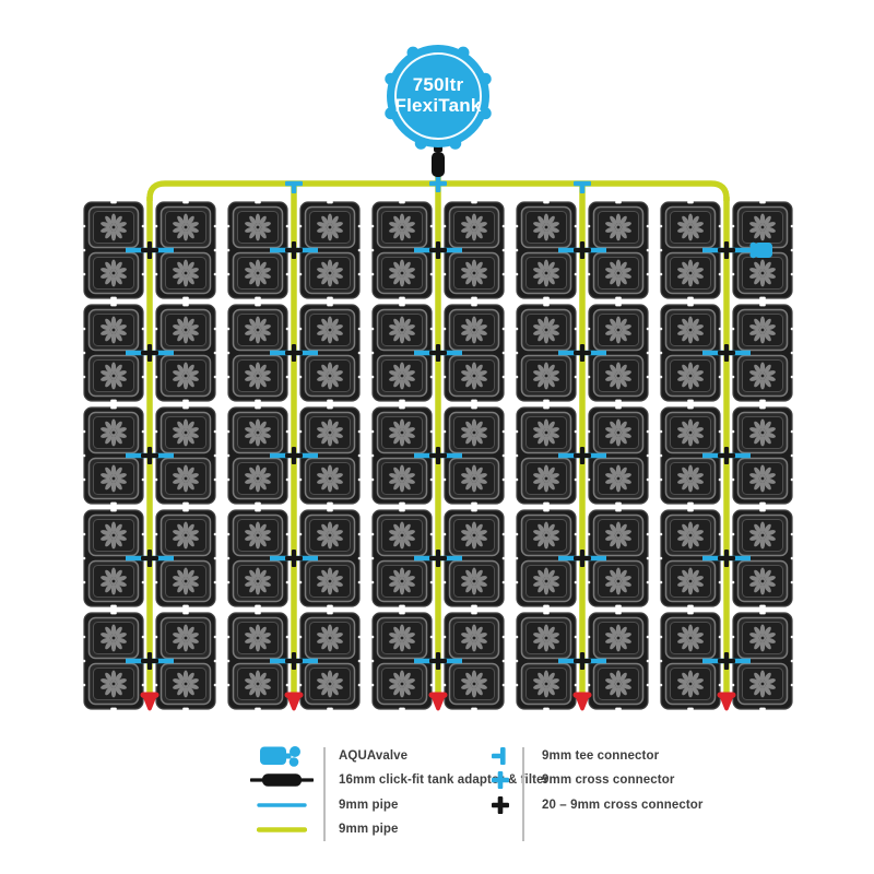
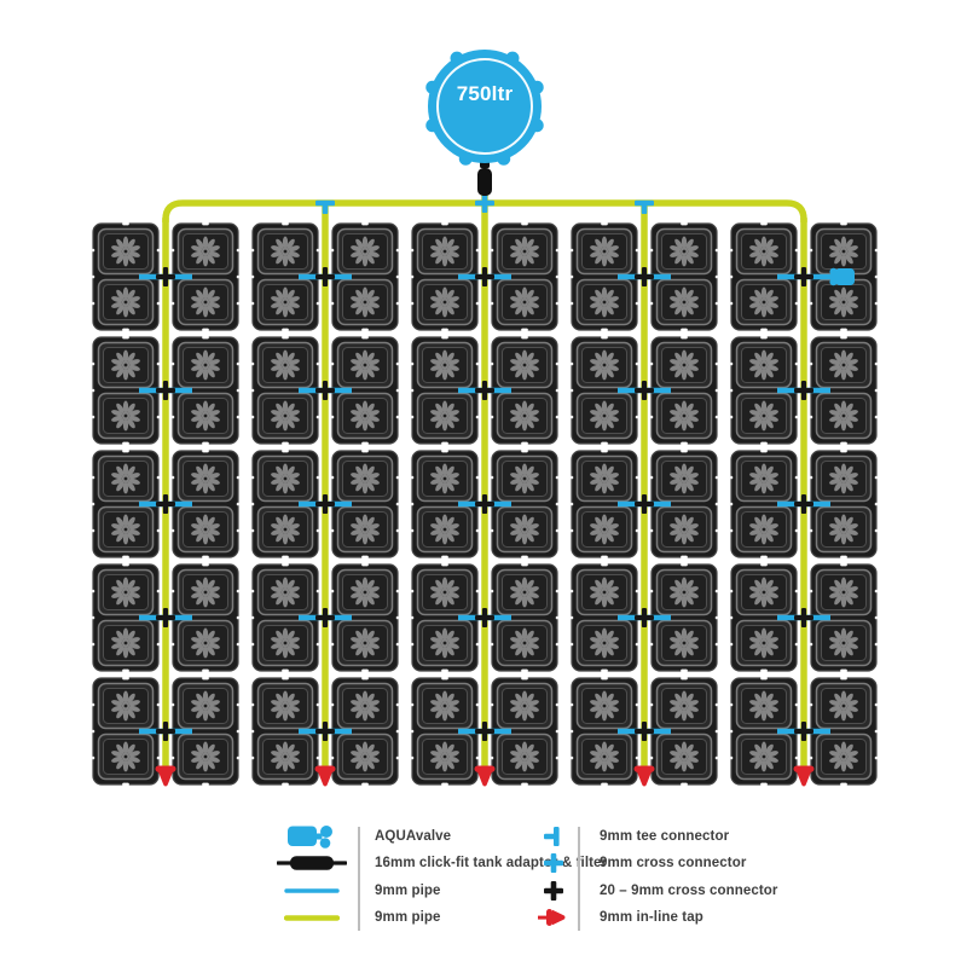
  750ltr
- FlexiTank
  AQUAvalve
  16mm click-fit tank adapt &ilter
  9mm pipe
  9mm pipe
  9mm tee connector
  9mm cross connector
  20 – 9mm cross connector
+ 9mm in-line tap
